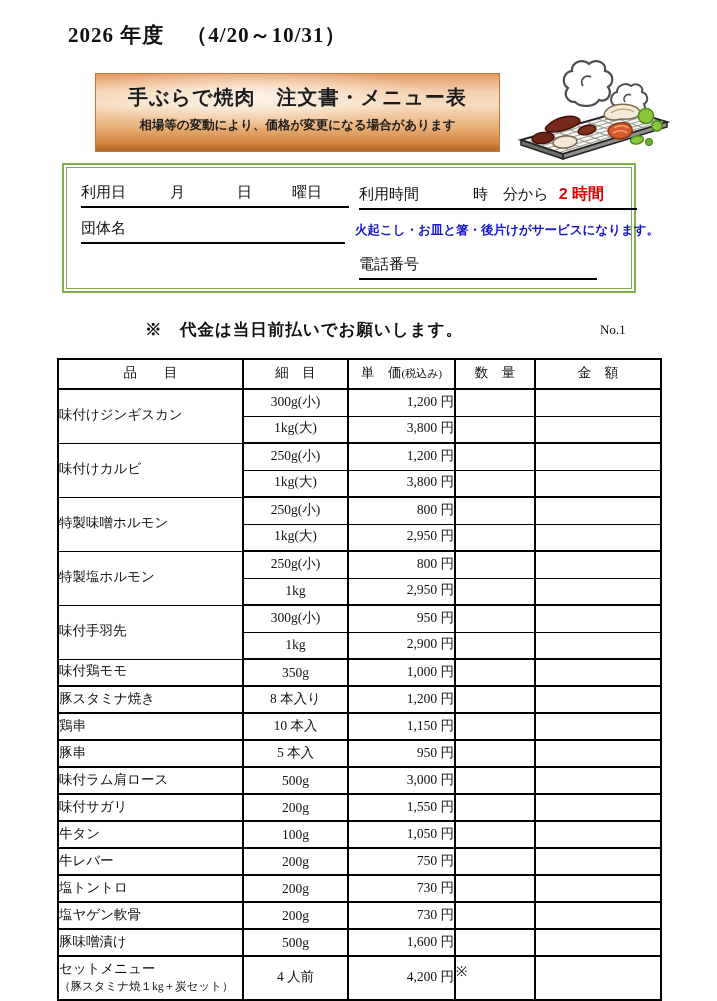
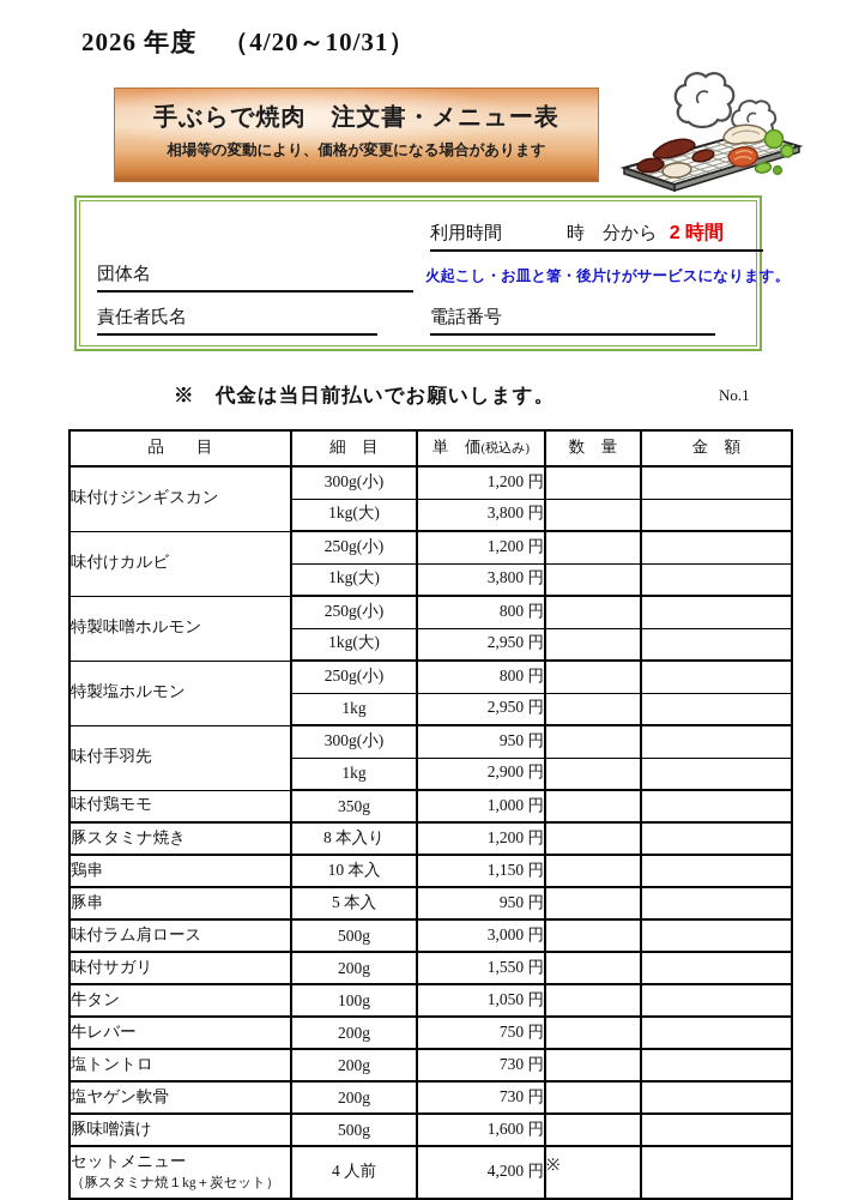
  2026 年度 （4/20～10/31）
  手ぶらで焼肉 注文書・メニュー表
  相場等の変動により、価格が変更になる場合があります
- 利用日 月 日 曜日
  利用時間 時 分から 2 時間
  団体名
  火起こし・お皿と箸・後片けがサービスになります。
+ 責任者氏名
  電話番号
  ※ 代金は当日前払いでお願いします。
  No.1
  品 目	細 目	単 価(税込み)	数 量	金 額
  味付けジンギスカン	300g(小)	1,200 円
  1kg(大)	3,800 円
  味付けカルビ	250g(小)	1,200 円
  1kg(大)	3,800 円
  特製味噌ホルモン	250g(小)	800 円
  1kg(大)	2,950 円
  特製塩ホルモン	250g(小)	800 円
  1kg	2,950 円
  味付手羽先	300g(小)	950 円
  1kg	2,900 円
  味付鶏モモ	350g	1,000 円
  豚スタミナ焼き	8 本入り	1,200 円
  鶏串	10 本入	1,150 円
  豚串	5 本入	950 円
  味付ラム肩ロース	500g	3,000 円
  味付サガリ	200g	1,550 円
  牛タン	100g	1,050 円
  牛レバー	200g	750 円
  塩トントロ	200g	730 円
  塩ヤゲン軟骨	200g	730 円
  豚味噌漬け	500g	1,600 円
  セットメニュー （豚スタミナ焼１kg＋炭セット）	4 人前	4,200 円	※
